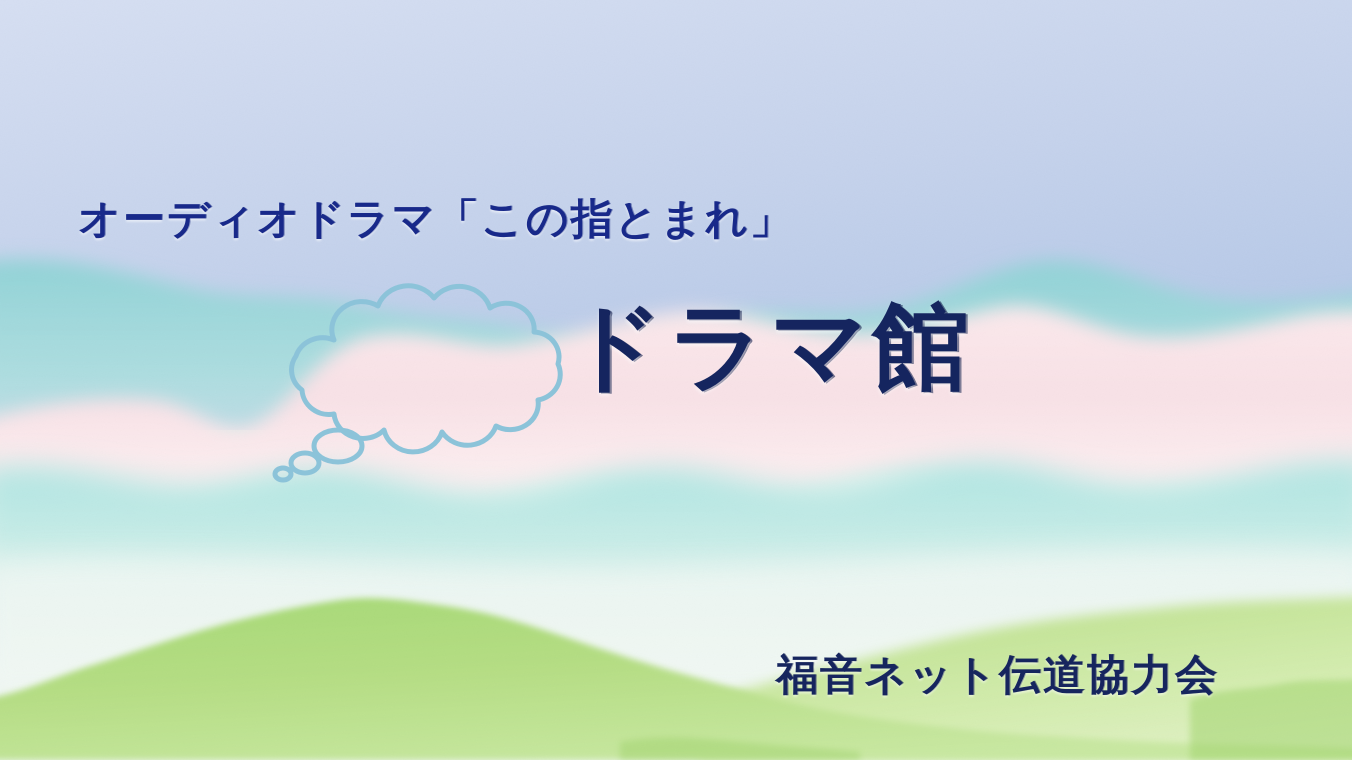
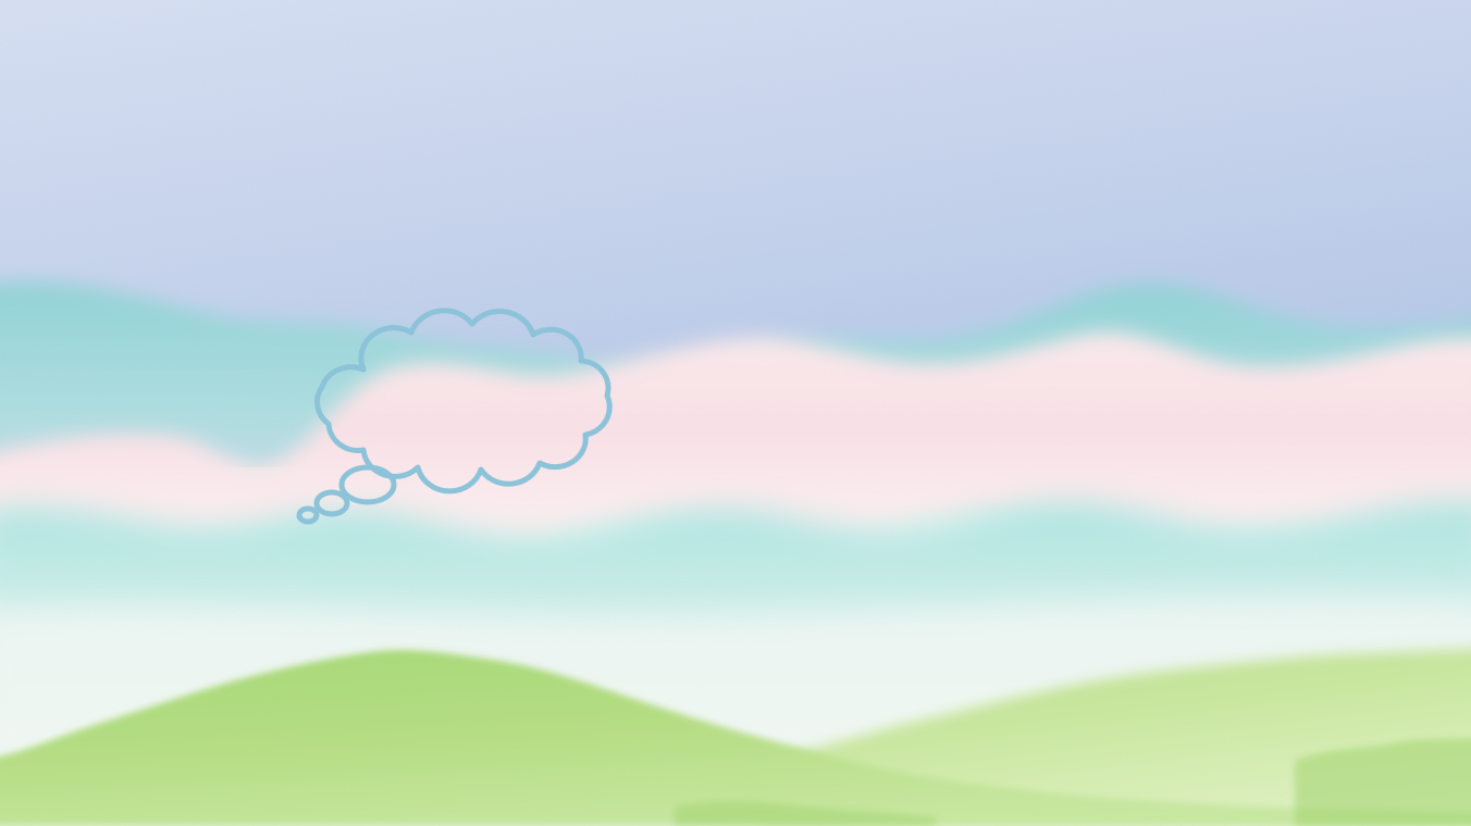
- オーディオドラマ「この指とまれ」
- ドラマ館
- 福音ネット伝道協力会
